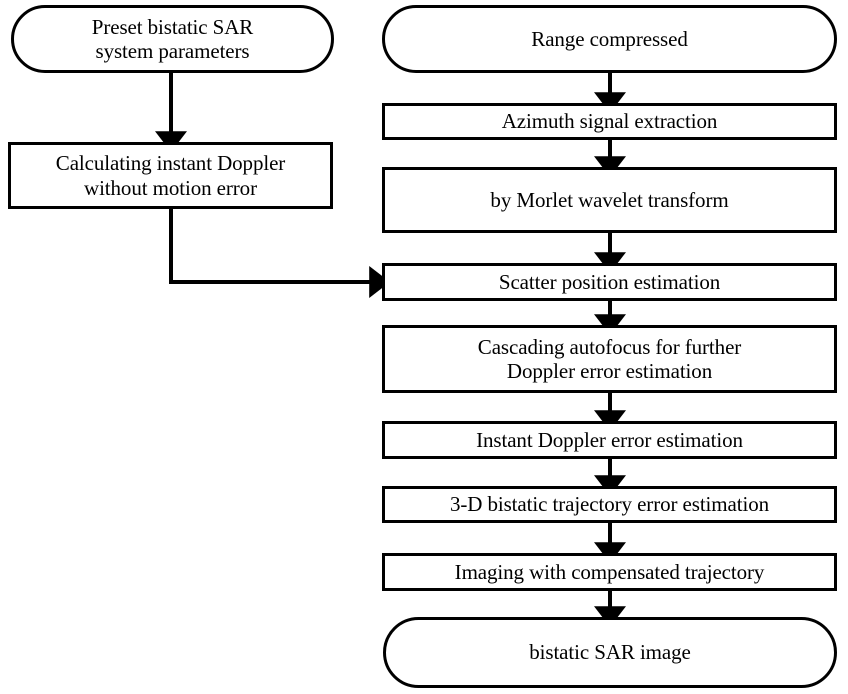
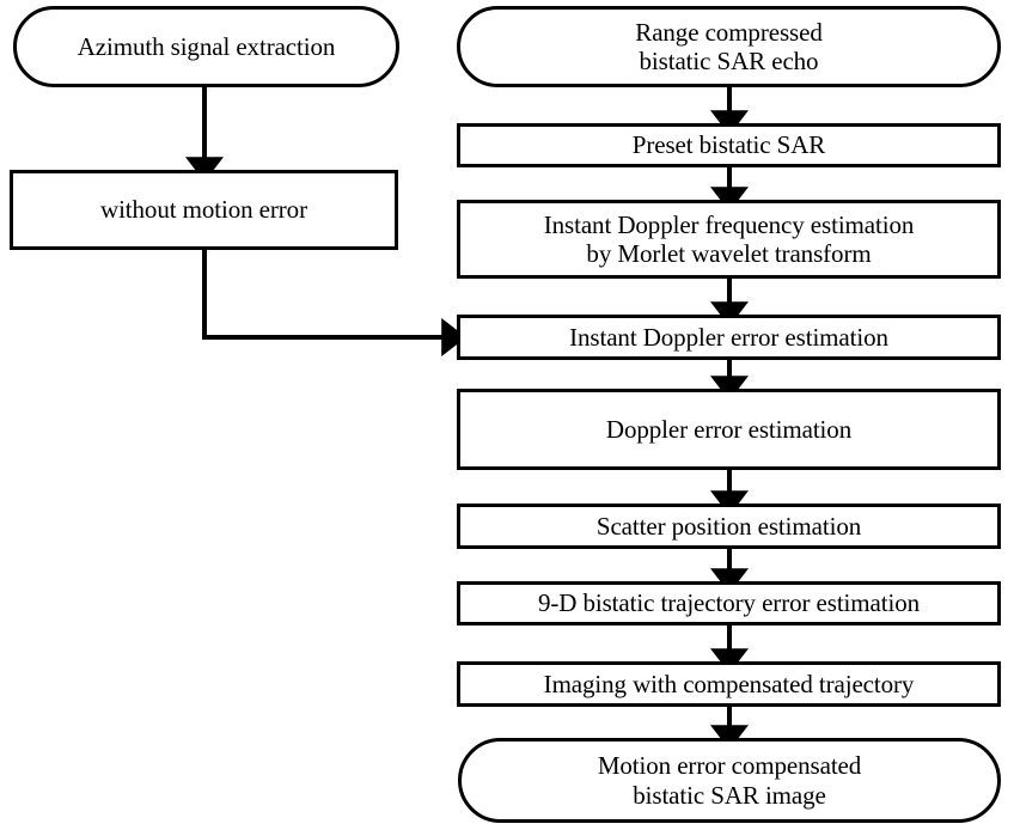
- Preset bistatic SAR
+ Azimuth signal extraction
- system parameters
- Calculating instant Doppler
  without motion error
  Range compressed
+ bistatic SAR echo
- Azimuth signal extraction
+ Preset bistatic SAR
+ Instant Doppler frequency estimation
  by Morlet wavelet transform
- Scatter position estimation
+ Instant Doppler error estimation
- Cascading autofocus for further
  Doppler error estimation
- Instant Doppler error estimation
+ Scatter position estimation
- 3-D bistatic trajectory error estimation
+ 9-D bistatic trajectory error estimation
  Imaging with compensated trajectory
+ Motion error compensated
  bistatic SAR image
